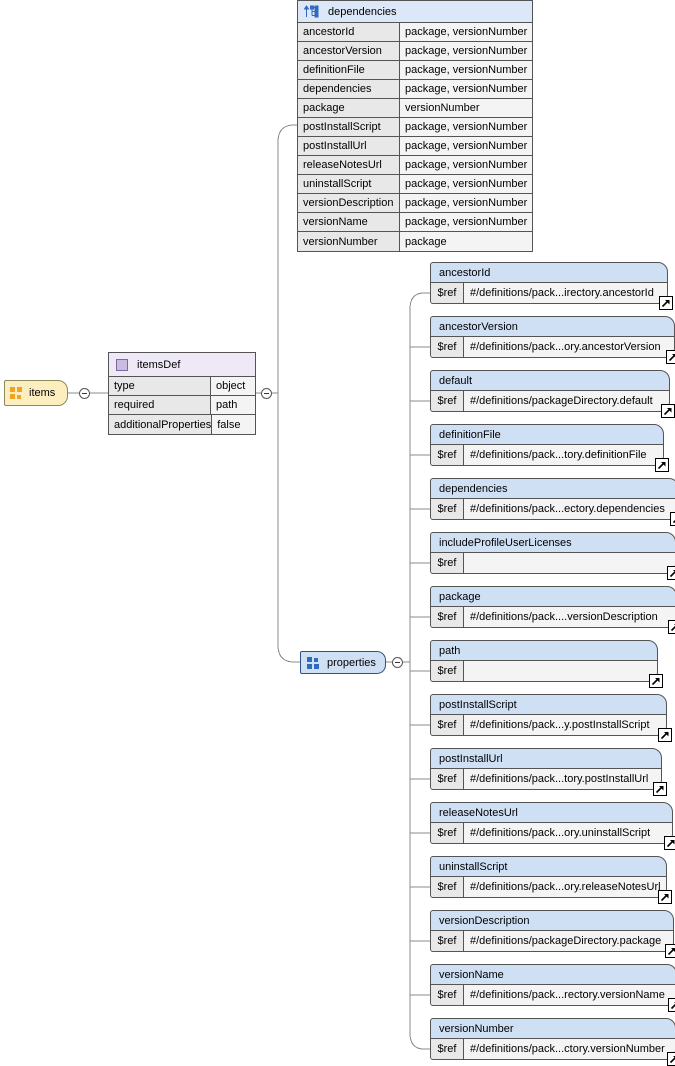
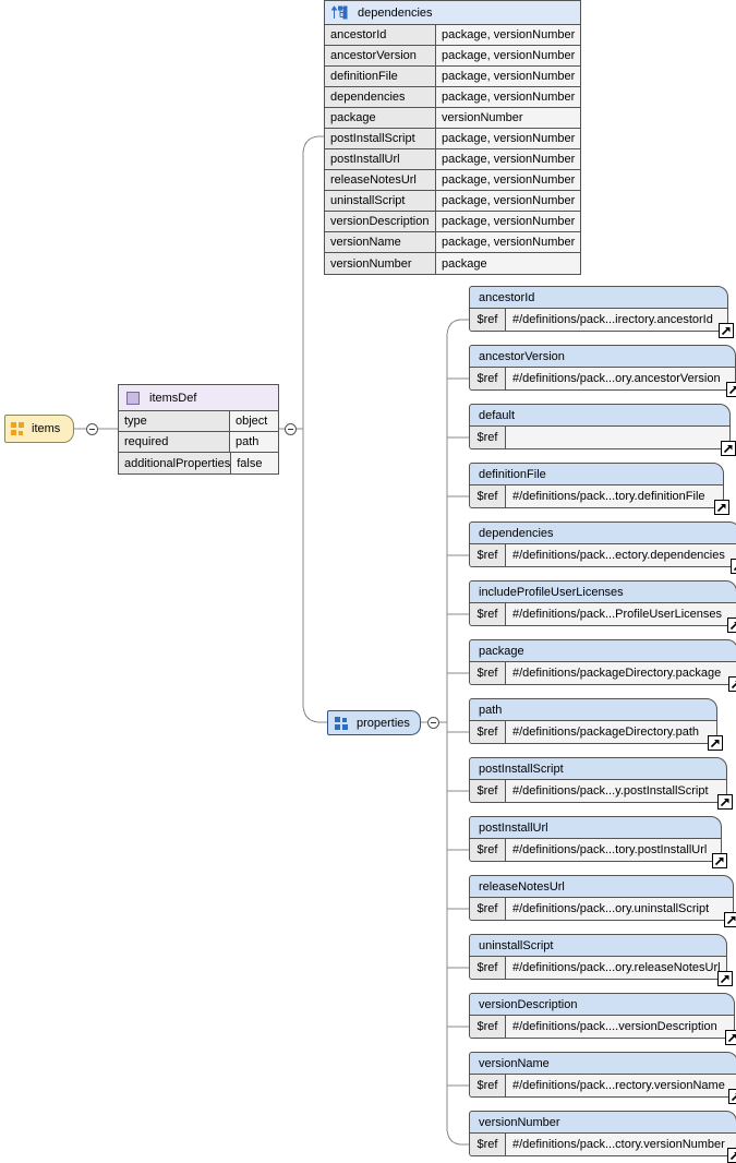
  items
  itemsDef
  type
  object
  required
  path
  additionalProperties
  false
  dependencies
  ancestorId
  package, versionNumber
  ancestorVersion
  package, versionNumber
  definitionFile
  package, versionNumber
  dependencies
  package, versionNumber
  package
  versionNumber
  postInstallScript
  package, versionNumber
  postInstallUrl
  package, versionNumber
  releaseNotesUrl
  package, versionNumber
  uninstallScript
  package, versionNumber
  versionDescription
  package, versionNumber
  versionName
  package, versionNumber
  versionNumber
  package
  properties
  ancestorId
  $ref
  #/definitions/pack...irectory.ancestorId
  ancestorVersion
  $ref
  #/definitions/pack...ory.ancestorVersion
  default
  $ref
- #/definitions/packageDirectory.default
  definitionFile
  $ref
  #/definitions/pack...tory.definitionFile
  dependencies
  $ref
  #/definitions/pack...ectory.dependencies
  includeProfileUserLicenses
  $ref
+ #/definitions/pack...ProfileUserLicenses
  package
  $ref
- #/definitions/pack....versionDescription
+ #/definitions/packageDirectory.package
  path
  $ref
+ #/definitions/packageDirectory.path
  postInstallScript
  $ref
  #/definitions/pack...y.postInstallScript
  postInstallUrl
  $ref
  #/definitions/pack...tory.postInstallUrl
  releaseNotesUrl
  $ref
  #/definitions/pack...ory.uninstallScript
  uninstallScript
  $ref
  #/definitions/pack...ory.releaseNotesUrl
  versionDescription
  $ref
- #/definitions/packageDirectory.package
+ #/definitions/pack....versionDescription
  versionName
  $ref
  #/definitions/pack...rectory.versionName
  versionNumber
  $ref
  #/definitions/pack...ctory.versionNumber
